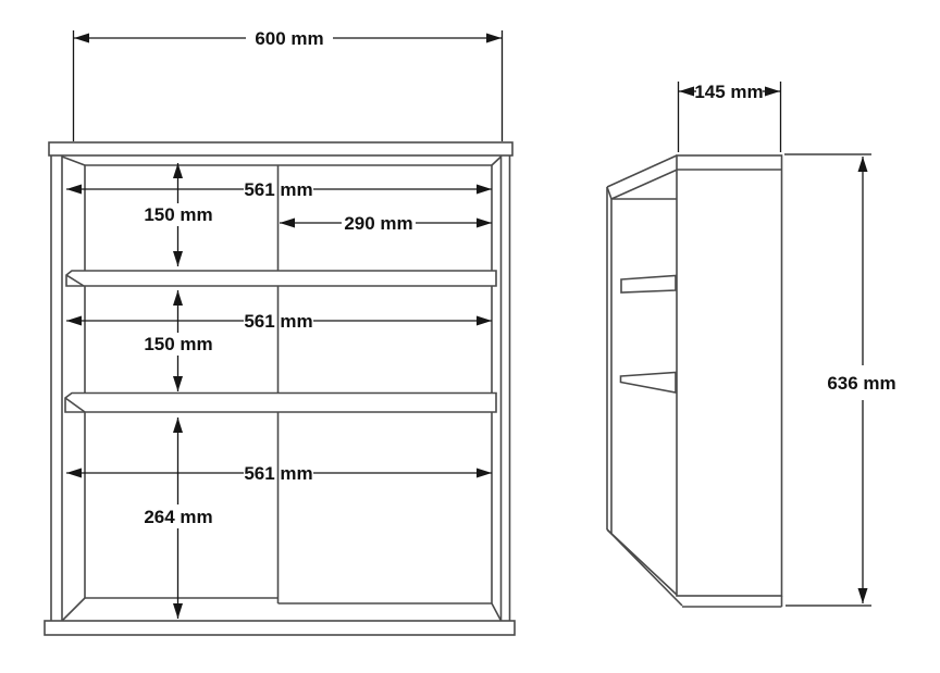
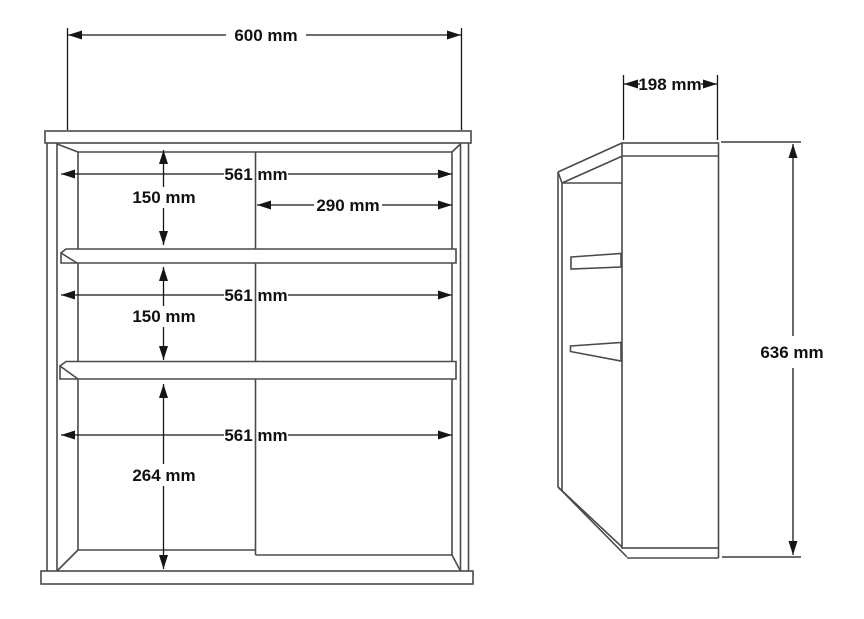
  600 mm
  561 mm
  290 mm
  150 mm
  561 mm
  150 mm
  561 mm
  264 mm
- 145 mm
+ 198 mm
  636 mm
